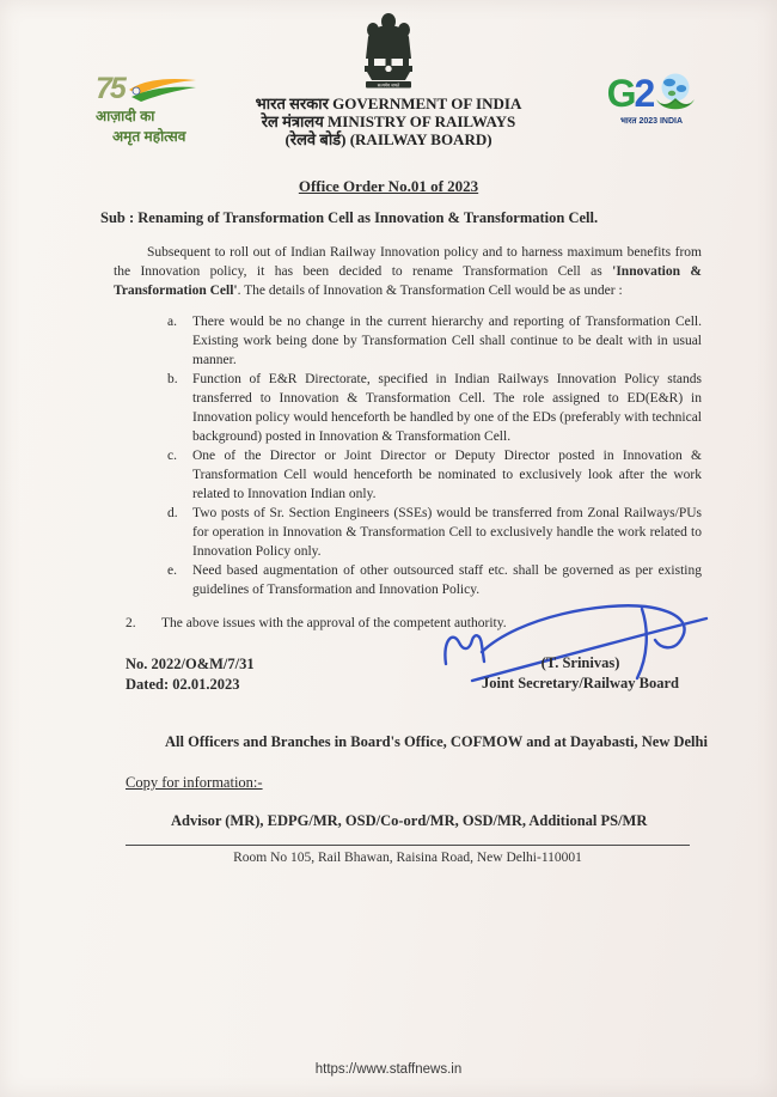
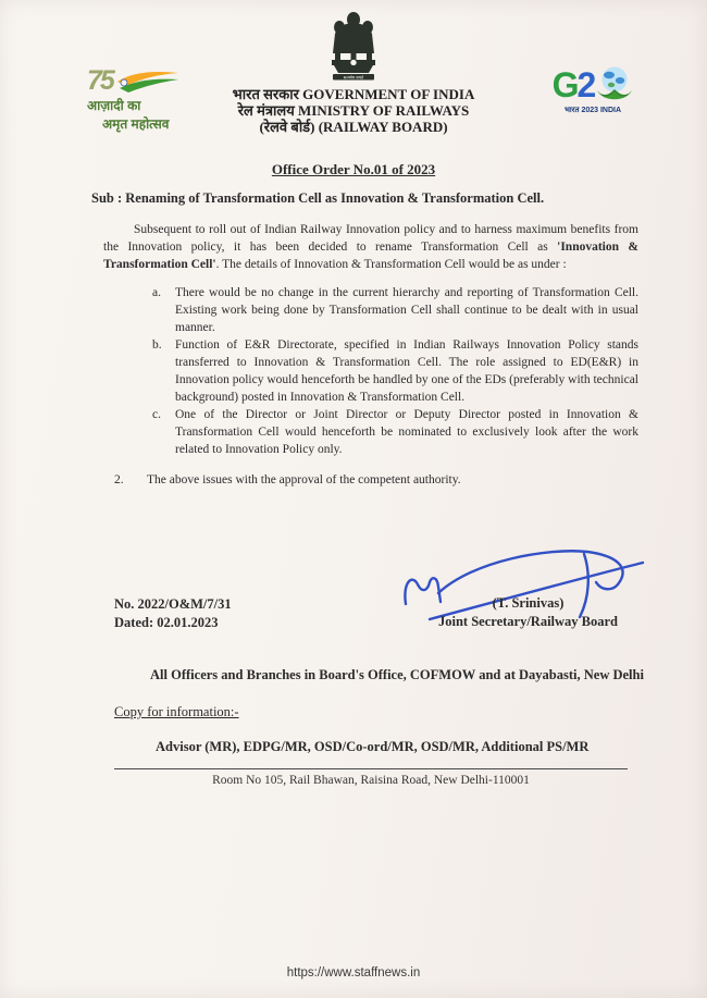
  75
  आज़ादी का
  अमृत महोत्सव
  भारत सरकार GOVERNMENT OF INDIA
  रेल मंत्रालय MINISTRY OF RAILWAYS
  (रेलवे बोर्ड) (RAILWAY BOARD)
  G
  2
  Office Order No.01 of 2023
  Sub : Renaming of Transformation Cell as Innovation & Transformation Cell.
  Subsequent to roll out of Indian Railway Innovation policy and to harness maximum benefits from the Innovation policy, it has been decided to rename Transformation Cell as 'Innovation & Transformation Cell'. The details of Innovation & Transformation Cell would be as under :
  a.
  There would be no change in the current hierarchy and reporting of Transformation Cell. Existing work being done by Transformation Cell shall continue to be dealt with in usual manner.
  b.
  Function of E&R Directorate, specified in Indian Railways Innovation Policy stands transferred to Innovation & Transformation Cell. The role assigned to ED(E&R) in Innovation policy would henceforth be handled by one of the EDs (preferably with technical background) posted in Innovation & Transformation Cell.
  c.
- One of the Director or Joint Director or Deputy Director posted in Innovation & Transformation Cell would henceforth be nominated to exclusively look after the work related to Innovation Indian only.
+ One of the Director or Joint Director or Deputy Director posted in Innovation & Transformation Cell would henceforth be nominated to exclusively look after the work related to Innovation Policy only.
- d.
- Two posts of Sr. Section Engineers (SSEs) would be transferred from Zonal Railways/PUs for operation in Innovation & Transformation Cell to exclusively handle the work related to Innovation Policy only.
- e.
- Need based augmentation of other outsourced staff etc. shall be governed as per existing guidelines of Transformation and Innovation Policy.
  2.
  The above issues with the approval of the competent authority.
  No. 2022/O&M/7/31
  Dated: 02.01.2023
  (T. Srinivas)
  Joint Secretary/Railway Board
  All Officers and Branches in Board's Office, COFMOW and at Dayabasti, New Delhi
  Copy for information:-
  Advisor (MR), EDPG/MR, OSD/Co-ord/MR, OSD/MR, Additional PS/MR
  Room No 105, Rail Bhawan, Raisina Road, New Delhi-110001
  https://www.staffnews.in
